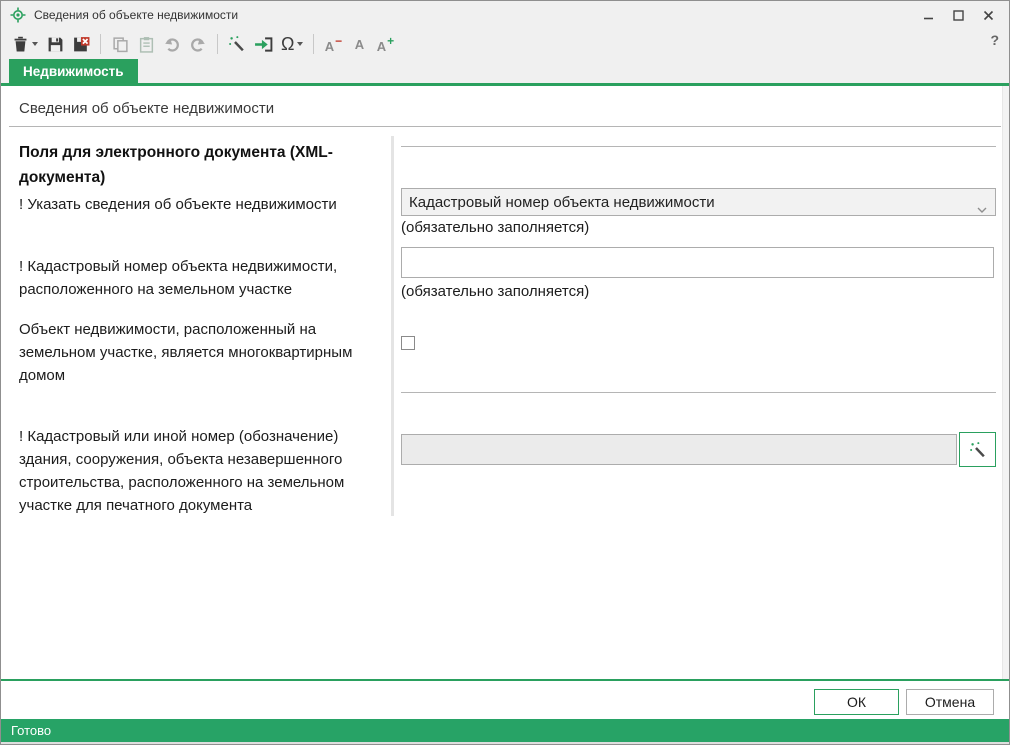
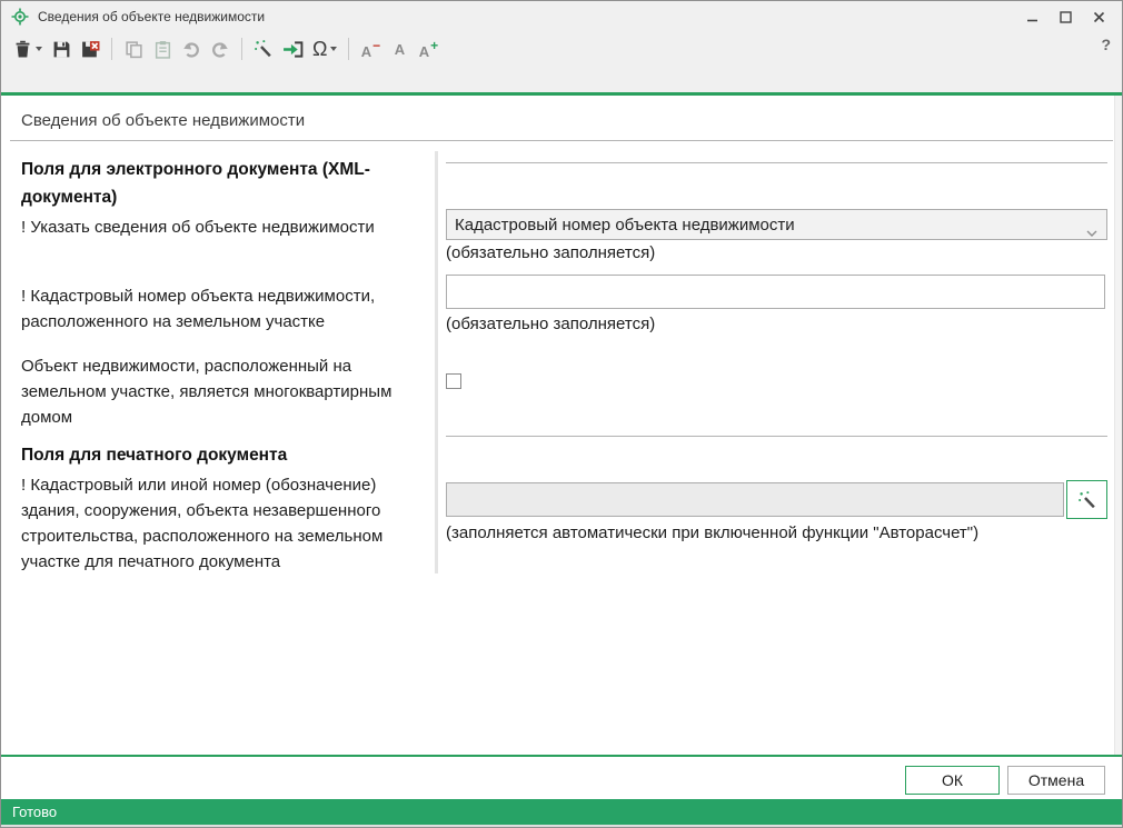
  Сведения об объекте недвижимости
  Ω
  A−
  A
  A+
  ?
- Недвижимость
  Сведения об объекте недвижимости
  Поля для электронного документа (XML-документа)
  ! Указать сведения об объекте недвижимости
  ! Кадастровый номер объекта недвижимости, расположенного на земельном участке
  Объект недвижимости, расположенный на земельном участке, является многоквартирным домом
+ Поля для печатного документа
  ! Кадастровый или иной номер (обозначение) здания, сооружения, объекта незавершенного строительства, расположенного на земельном участке для печатного документа
  Кадастровый номер объекта недвижимости
  (обязательно заполняется)
  (обязательно заполняется)
+ (заполняется автоматически при включенной функции "Авторасчет")
  ОК
  Отмена
  Готово
